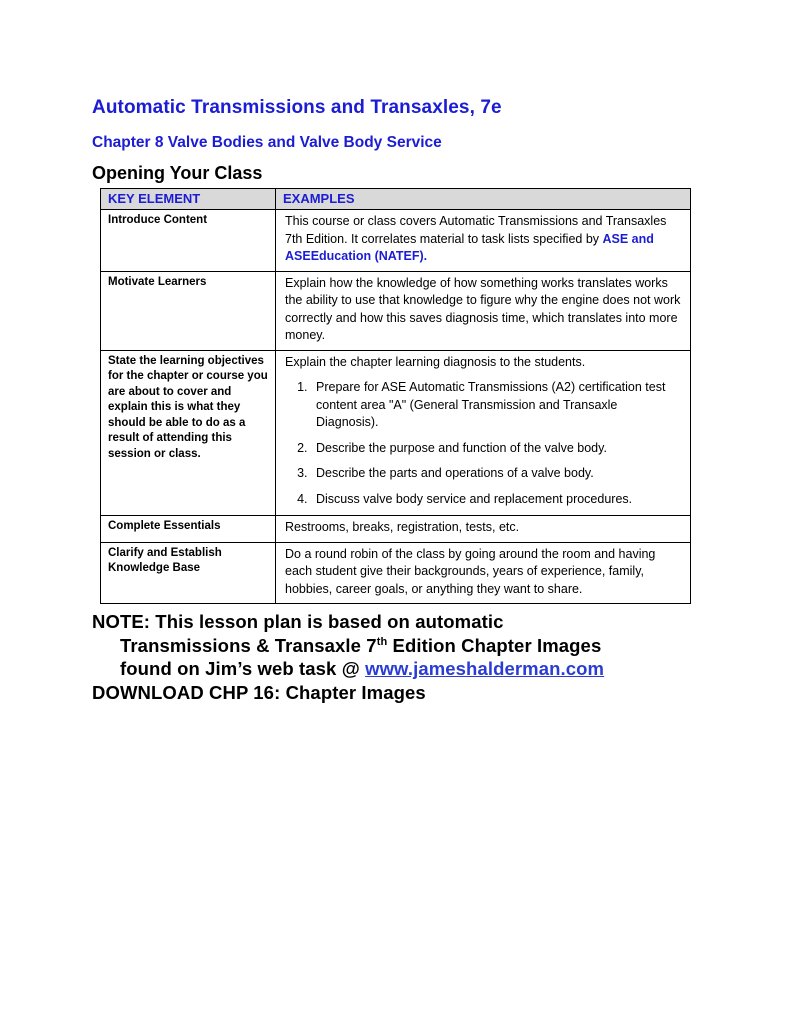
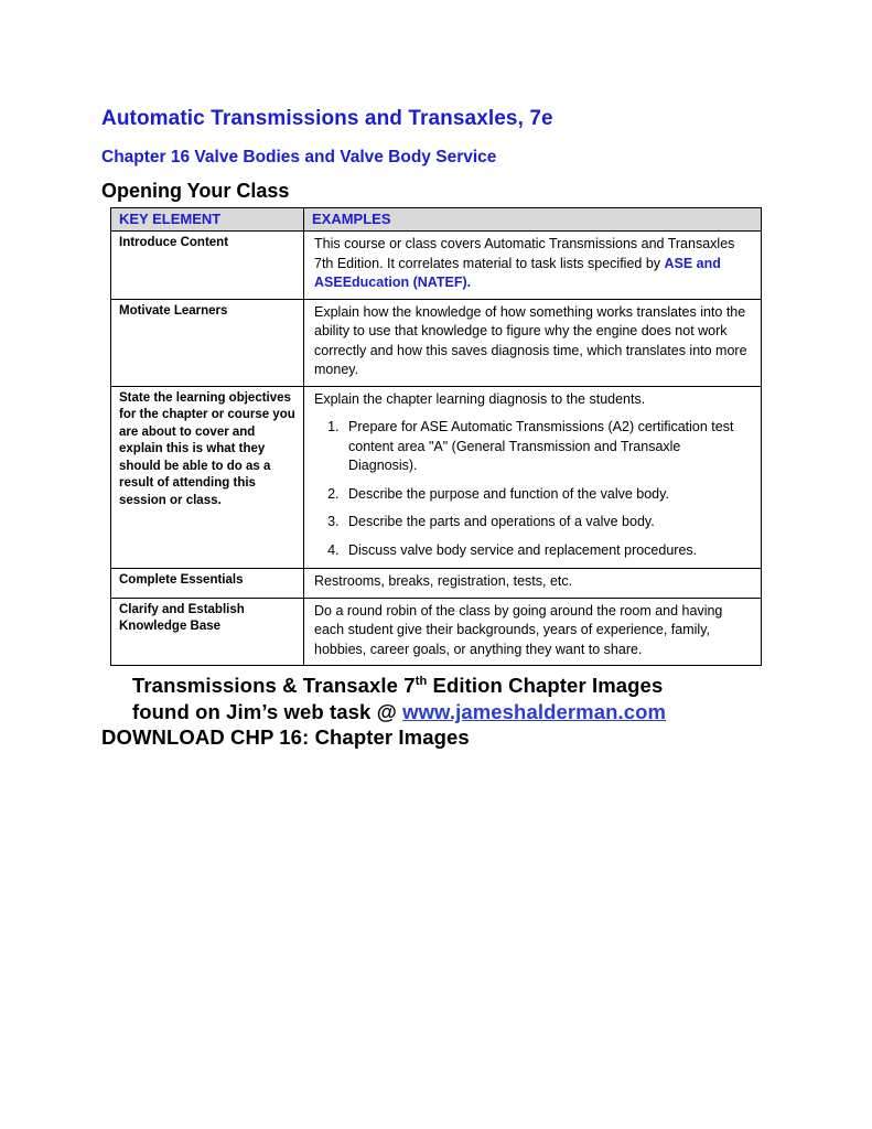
  Automatic Transmissions and Transaxles, 7e
- Chapter 8 Valve Bodies and Valve Body Service
+ Chapter 16 Valve Bodies and Valve Body Service
  Opening Your Class
  KEY ELEMENT	EXAMPLES
  Introduce Content	This course or class covers Automatic Transmissions and Transaxles 7th Edition. It correlates material to task lists specified by ASE and ASEEducation (NATEF).
- Motivate Learners	Explain how the knowledge of how something works translates works the ability to use that knowledge to figure why the engine does not work correctly and how this saves diagnosis time, which translates into more money.
+ Motivate Learners	Explain how the knowledge of how something works translates into the ability to use that knowledge to figure why the engine does not work correctly and how this saves diagnosis time, which translates into more money.
  State the learning objectives for the chapter or course you are about to cover and explain this is what they should be able to do as a result of attending this session or class.	Explain the chapter learning diagnosis to the students. Prepare for ASE Automatic Transmissions (A2) certification test content area "A" (General Transmission and Transaxle Diagnosis). Describe the purpose and function of the valve body. Describe the parts and operations of a valve body. Discuss valve body service and replacement procedures.
  Complete Essentials	Restrooms, breaks, registration, tests, etc.
  Clarify and Establish Knowledge Base	Do a round robin of the class by going around the room and having each student give their backgrounds, years of experience, family, hobbies, career goals, or anything they want to share.
- NOTE: This lesson plan is based on automatic
  Transmissions & Transaxle 7th Edition Chapter Images
  found on Jim’s web task @ www.jameshalderman.com
  DOWNLOAD CHP 16: Chapter Images
